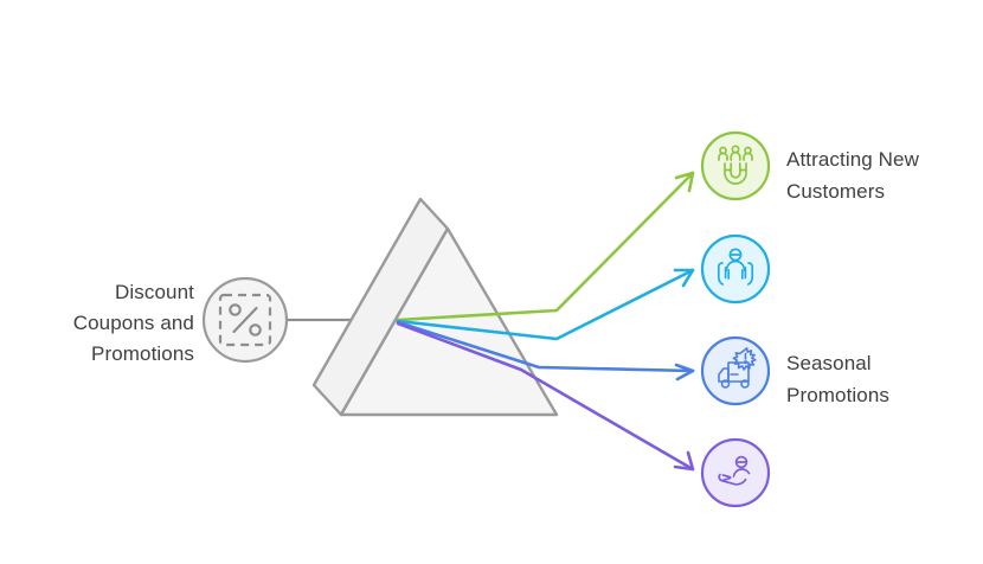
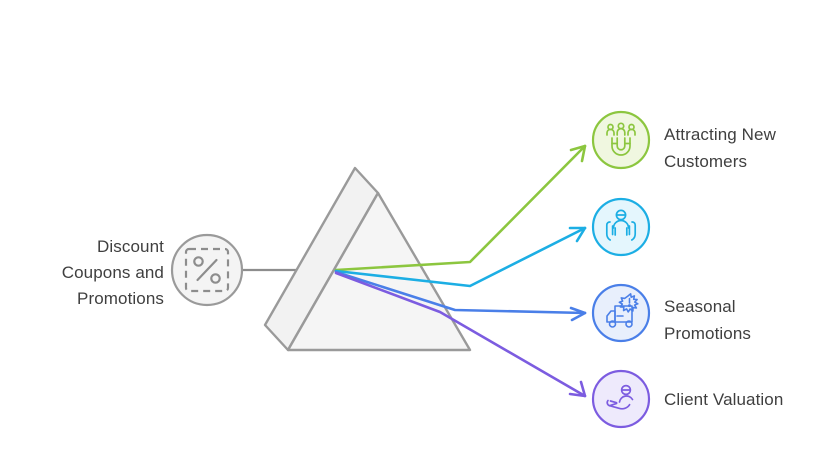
  Discount
  Coupons and
  Promotions
  Attracting New
  Customers
  Seasonal
  Promotions
+ Client Valuation
